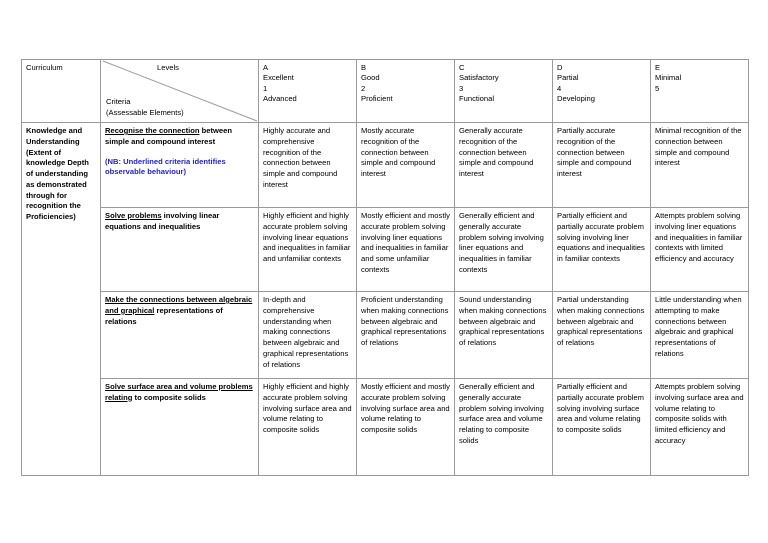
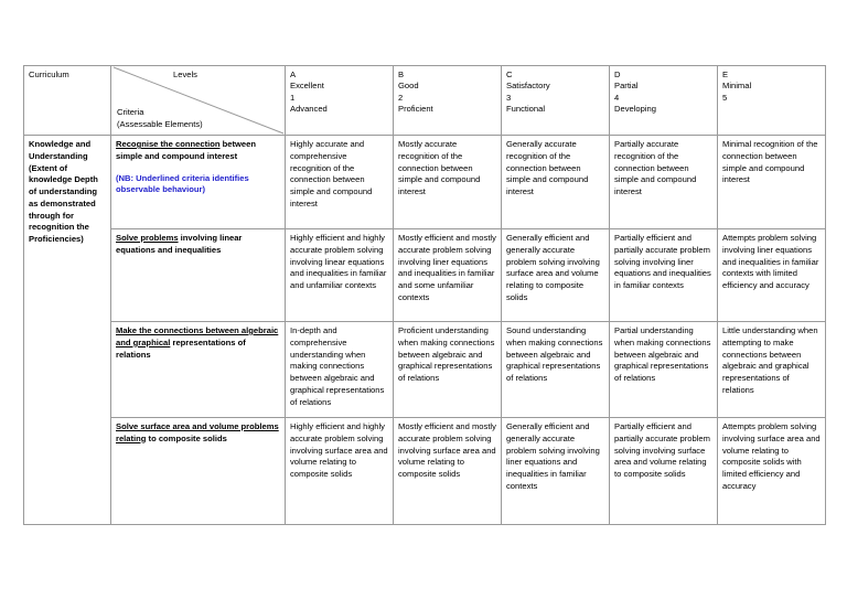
  Curriculum	Levels Criteria (Assessable Elements)	A Excellent 1 Advanced	B Good 2 Proficient	C Satisfactory 3 Functional	D Partial 4 Developing	E Minimal 5
  Knowledge and Understanding (Extent of knowledge Depth of understanding as demonstrated through for recognition the Proficiencies)	Recognise the connection between simple and compound interest (NB: Underlined criteria identifies observable behaviour)	Highly accurate and comprehensive recognition of the connection between simple and compound interest	Mostly accurate recognition of the connection between simple and compound interest	Generally accurate recognition of the connection between simple and compound interest	Partially accurate recognition of the connection between simple and compound interest	Minimal recognition of the connection between simple and compound interest
- Solve problems involving linear equations and inequalities	Highly efficient and highly accurate problem solving involving linear equations and inequalities in familiar and unfamiliar contexts	Mostly efficient and mostly accurate problem solving involving liner equations and inequalities in familiar and some unfamiliar contexts	Generally efficient and generally accurate problem solving involving liner equations and inequalities in familiar contexts	Partially efficient and partially accurate problem solving involving liner equations and inequalities in familiar contexts	Attempts problem solving involving liner equations and inequalities in familiar contexts with limited efficiency and accuracy
+ Solve problems involving linear equations and inequalities	Highly efficient and highly accurate problem solving involving linear equations and inequalities in familiar and unfamiliar contexts	Mostly efficient and mostly accurate problem solving involving liner equations and inequalities in familiar and some unfamiliar contexts	Generally efficient and generally accurate problem solving involving surface area and volume relating to composite solids	Partially efficient and partially accurate problem solving involving liner equations and inequalities in familiar contexts	Attempts problem solving involving liner equations and inequalities in familiar contexts with limited efficiency and accuracy
  Make the connections between algebraic and graphical representations of relations	In-depth and comprehensive understanding when making connections between algebraic and graphical representations of relations	Proficient understanding when making connections between algebraic and graphical representations of relations	Sound understanding when making connections between algebraic and graphical representations of relations	Partial understanding when making connections between algebraic and graphical representations of relations	Little understanding when attempting to make connections between algebraic and graphical representations of relations
- Solve surface area and volume problems relating to composite solids	Highly efficient and highly accurate problem solving involving surface area and volume relating to composite solids	Mostly efficient and mostly accurate problem solving involving surface area and volume relating to composite solids	Generally efficient and generally accurate problem solving involving surface area and volume relating to composite solids	Partially efficient and partially accurate problem solving involving surface area and volume relating to composite solids	Attempts problem solving involving surface area and volume relating to composite solids with limited efficiency and accuracy
+ Solve surface area and volume problems relating to composite solids	Highly efficient and highly accurate problem solving involving surface area and volume relating to composite solids	Mostly efficient and mostly accurate problem solving involving surface area and volume relating to composite solids	Generally efficient and generally accurate problem solving involving liner equations and inequalities in familiar contexts	Partially efficient and partially accurate problem solving involving surface area and volume relating to composite solids	Attempts problem solving involving surface area and volume relating to composite solids with limited efficiency and accuracy
